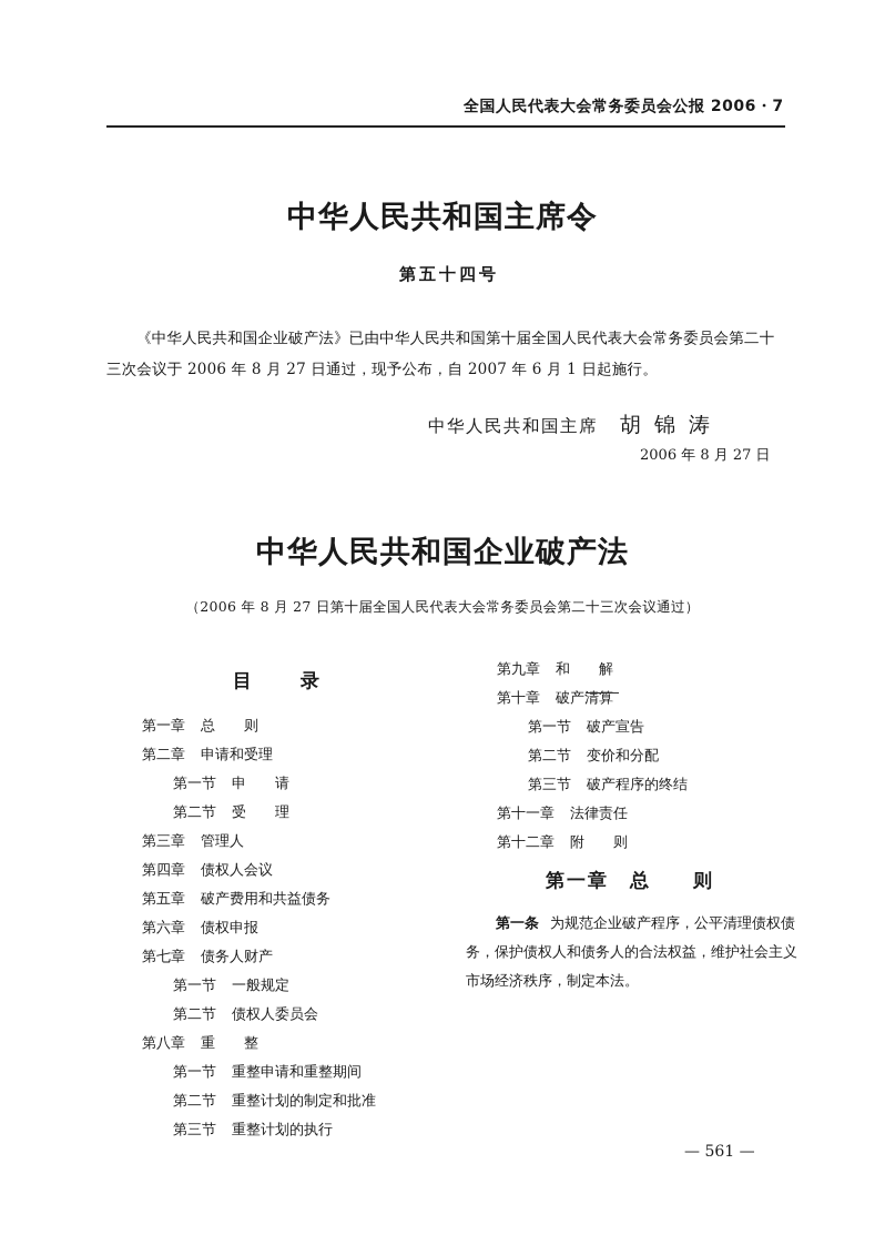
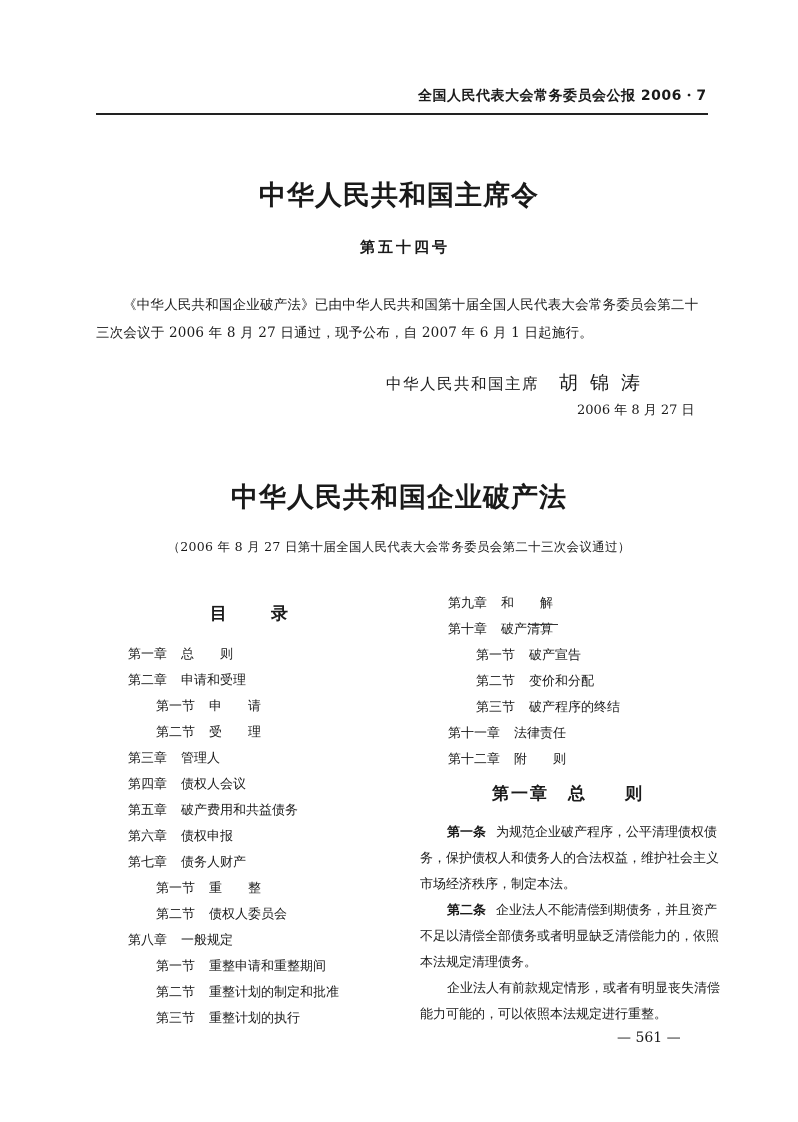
  全国人民代表大会常务委员会公报 2006・7
  中华人民共和国主席令
  第五十四号
  《中华人民共和国企业破产法》已由中华人民共和国第十届全国人民代表大会常务委员会第二十三次会议于 2006 年 8 月 27 日通过，现予公布，自 2007 年 6 月 1 日起施行。
  中华人民共和国主席 胡锦涛
  2006 年 8 月 27 日
  中华人民共和国企业破产法
  （2006 年 8 月 27 日第十届全国人民代表大会常务委员会第二十三次会议通过）
  目 录
  第一章 总 则
  第二章 申请和受理
  第一节 申 请
  第二节 受 理
  第三章 管理人
  第四章 债权人会议
  第五章 破产费用和共益债务
  第六章 债权申报
  第七章 债务人财产
- 第一节 一般规定
+ 第一节 重 整
  第二节 债权人委员会
- 第八章 重 整
+ 第八章 一般规定
  第一节 重整申请和重整期间
  第二节 重整计划的制定和批准
  第三节 重整计划的执行
  第九章 和 解
  第十章 破产清算
  第一节 破产宣告
  第二节 变价和分配
  第三节 破产程序的终结
  第十一章 法律责任
  第十二章 附 则
  第一章 总 则
  第一条 为规范企业破产程序，公平清理债权债务，保护债权人和债务人的合法权益，维护社会主义市场经济秩序，制定本法。
+ 第二条 企业法人不能清偿到期债务，并且资产不足以清偿全部债务或者明显缺乏清偿能力的，依照本法规定清理债务。
+ 企业法人有前款规定情形，或者有明显丧失清偿能力可能的，可以依照本法规定进行重整。
  — 561 —
